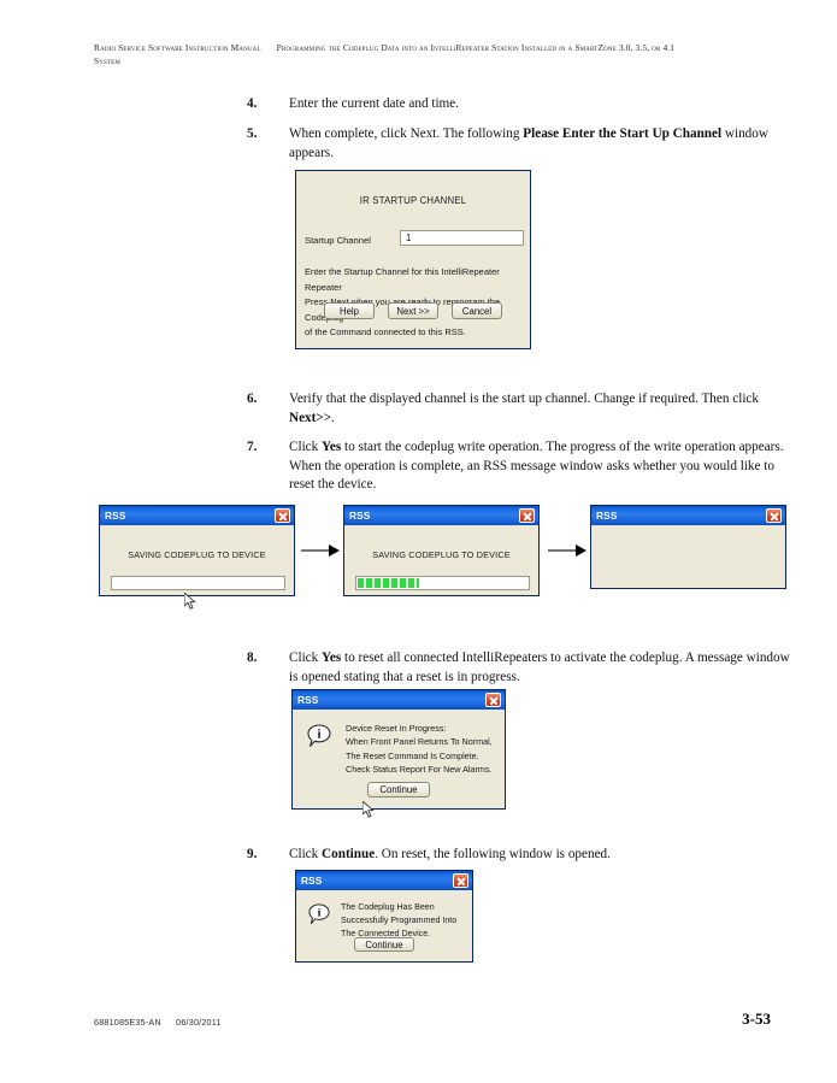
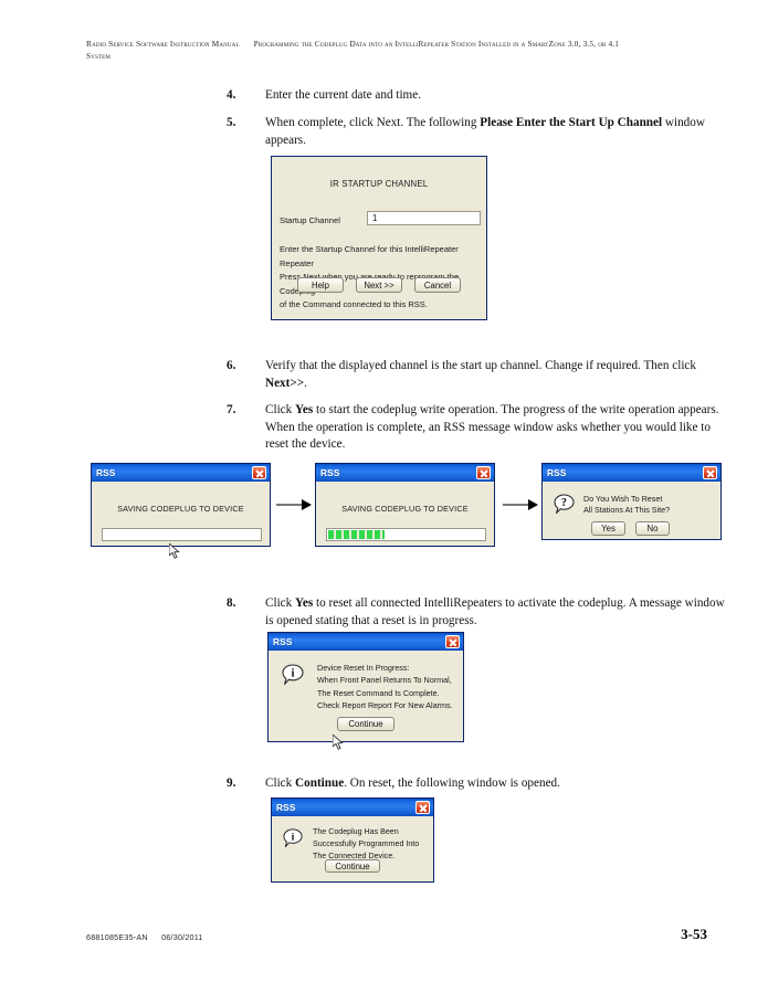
  Radio Service Software Instruction Manual Programming the Codeplug Data into an IntelliRepeater Station Installed in a SmartZone 3.0, 3.5, or 4.1
  System
  4.
  Enter the current date and time.
  5.
  When complete, click Next. The following Please Enter the Start Up Channel window appears.
  IR STARTUP CHANNEL
  Startup Channel
  1
  Enter the Startup Channel for this IntelliRepeater Repeater
  of the Command connected to this RSS.
  Help
  Next >>
  Cancel
  6.
  Verify that the displayed channel is the start up channel. Change if required. Then click Next>>.
  7.
  Click Yes to start the codeplug write operation. The progress of the write operation appears. When the operation is complete, an RSS message window asks whether you would like to reset the device.
  RSS
  SAVING CODEPLUG TO DEVICE
  RSS
  SAVING CODEPLUG TO DEVICE
  RSS
+ ?
+ Do You Wish To Reset
+ All Stations At This Site?
+ Yes
+ No
  8.
  Click Yes to reset all connected IntelliRepeaters to activate the codeplug. A message window is opened stating that a reset is in progress.
  RSS
  i
  Device Reset In Progress:
  When Front Panel Returns To Normal,
  The Reset Command Is Complete.
- Check Status Report For New Alarms.
+ Check Report Report For New Alarms.
  Continue
  9.
  Click Continue. On reset, the following window is opened.
  RSS
  i
  The Codeplug Has Been
  Successfully Programmed Into
  The Connected Device.
  Continue
  6881085E35-AN 06/30/2011
  3-53
